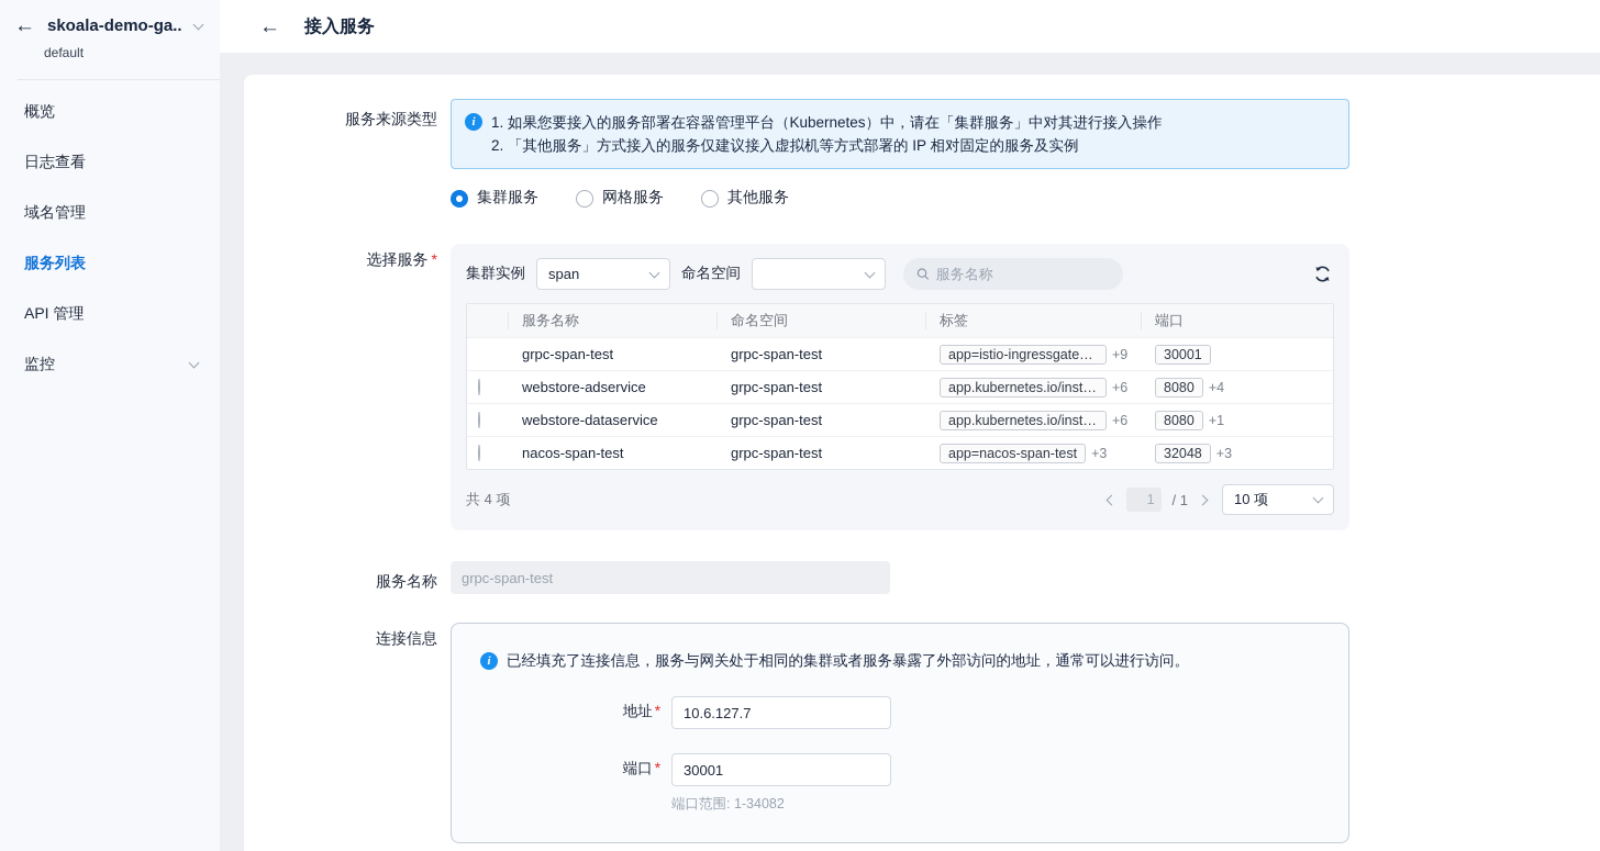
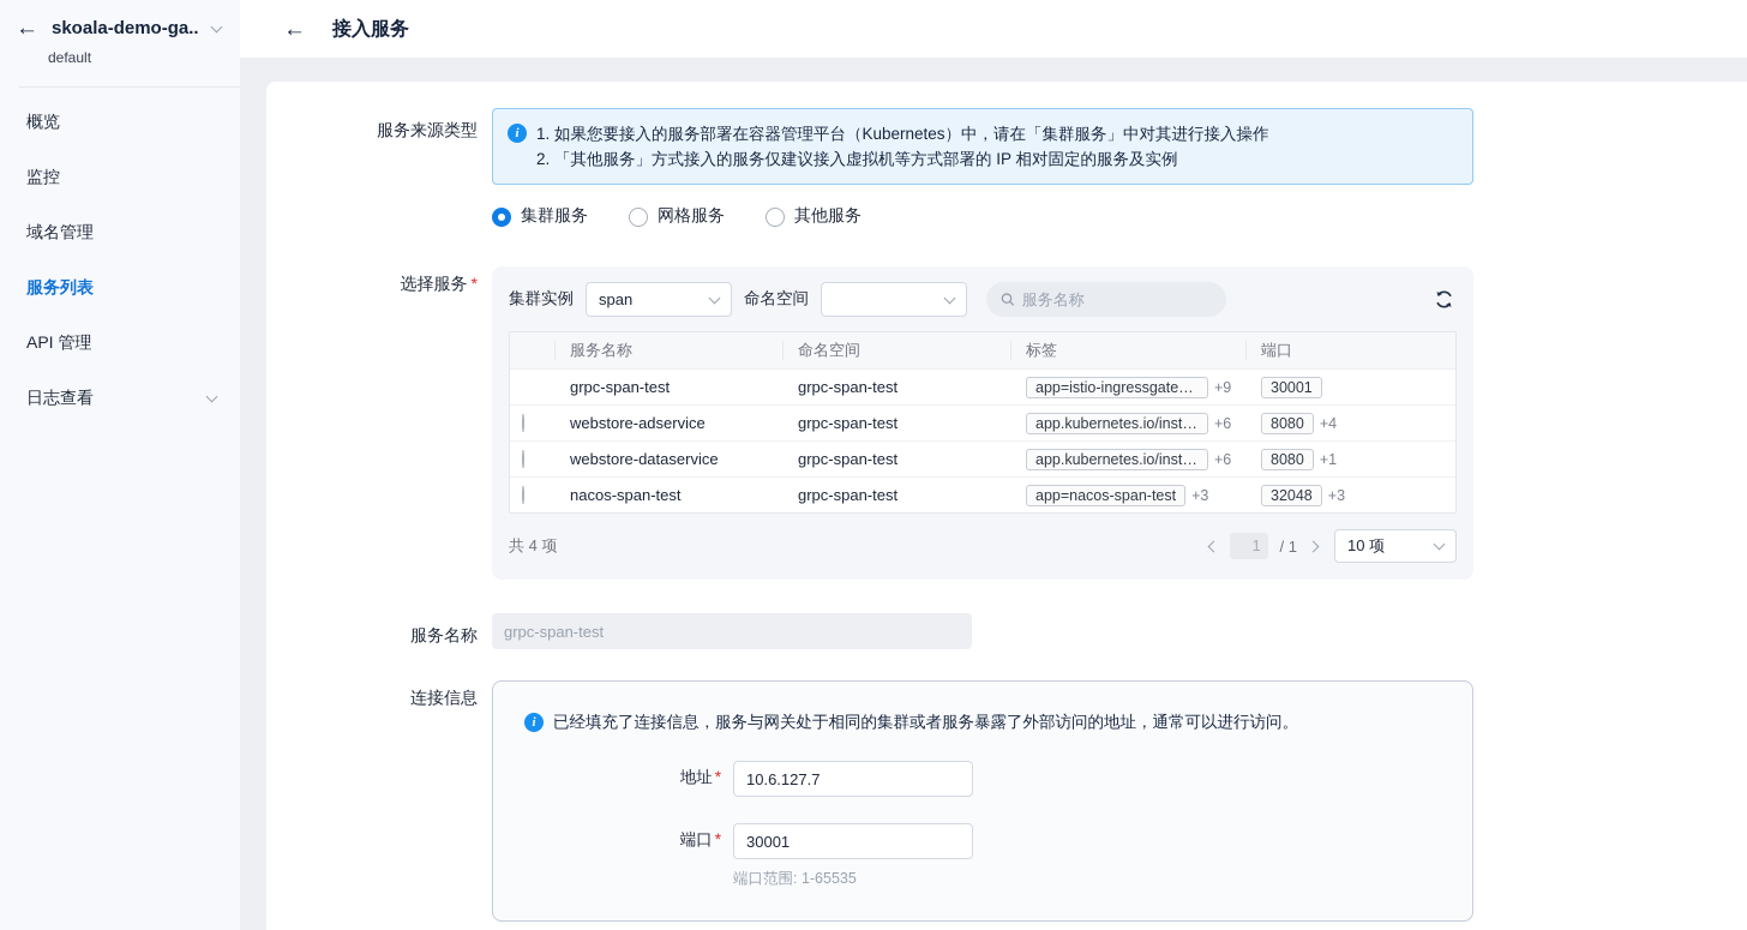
  ←
  skoala-demo-ga..
  default
  概览
- 日志查看
+ 监控
  域名管理
  服务列表
  API 管理
- 监控
+ 日志查看
  ←
  接入服务
  服务来源类型
  i
  1. 如果您要接入的服务部署在容器管理平台（Kubernetes）中，请在「集群服务」中对其进行接入操作
  2. 「其他服务」方式接入的服务仅建议接入虚拟机等方式部署的 IP 相对固定的服务及实例
  集群服务
  网格服务
  其他服务
  选择服务 *
  集群实例
  span
  命名空间
  服务名称
  服务名称
  命名空间
  标签
  端口
  grpc-span-test
  grpc-span-test
  app=istio-ingressgatew...
  +9
  30001
  webstore-adservice
  grpc-span-test
  app.kubernetes.io/instan..
  +6
  8080
  +4
  webstore-dataservice
  grpc-span-test
  app.kubernetes.io/instan..
  +6
  8080
  +1
  nacos-span-test
  grpc-span-test
  app=nacos-span-test
  +3
  32048
  +3
  共 4 项
  1
  / 1
  10 项
  服务名称
  grpc-span-test
  连接信息
  i
  已经填充了连接信息，服务与网关处于相同的集群或者服务暴露了外部访问的地址，通常可以进行访问。
  地址 *
  10.6.127.7
  端口 *
  30001
- 端口范围: 1-34082
+ 端口范围: 1-65535
